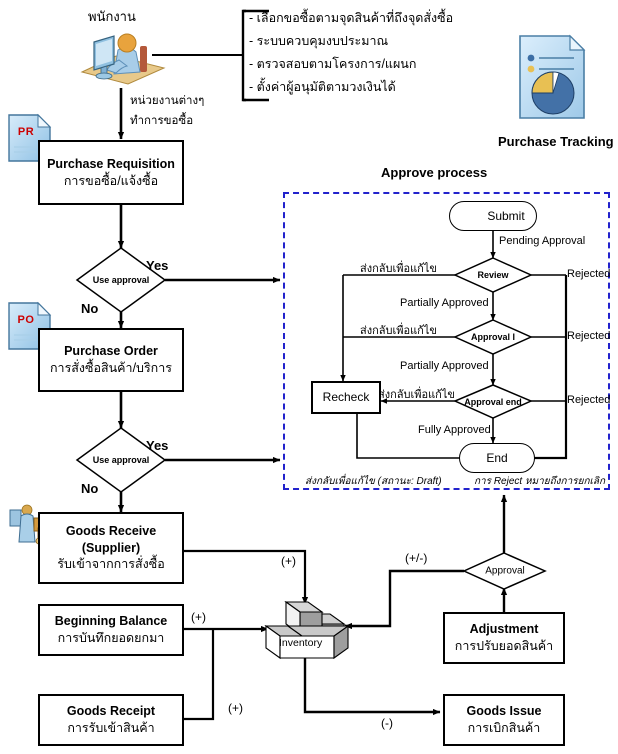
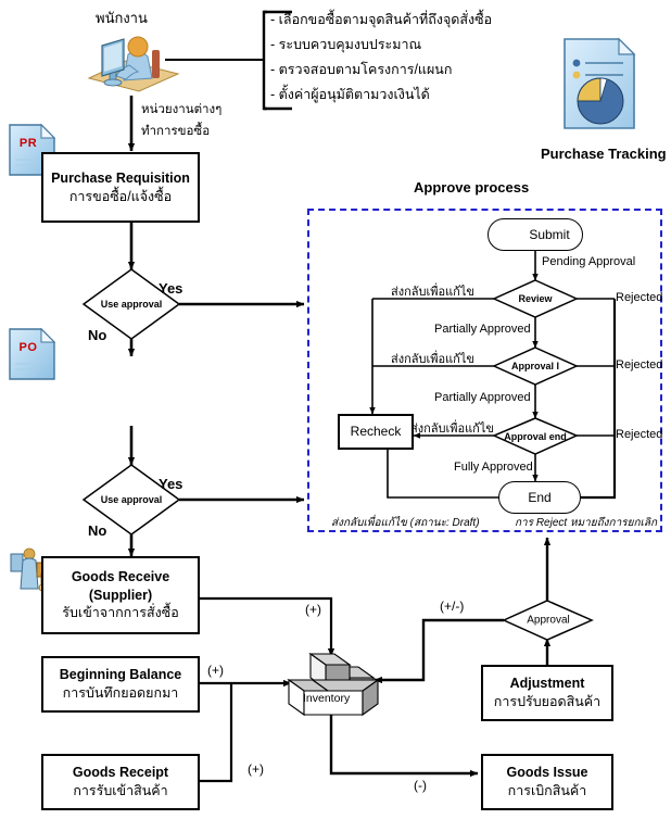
  พนักงาน
  หน่วยงานต่างๆ
  ทำการขอซื้อ
  - เลือกขอซื้อตามจุดสินค้าที่ถึงจุดสั่งซื้อ
  - ระบบควบคุมงบประมาณ
  - ตรวจสอบตามโครงการ/แผนก
  - ตั้งค่าผู้อนุมัติตามวงเงินได้
  Purchase Tracking
  PR
  Purchase Requisition
  การขอซื้อ/แจ้งซื้อ
  Use approval
  Yes
  No
  PO
- Purchase Order
- การสั่งซื้อสินค้า/บริการ
  Use approval
  Yes
  No
  Goods Receive
  (Supplier)
  รับเข้าจากการสั่งซื้อ
  Beginning Balance
  การบันทึกยอดยกมา
  Goods Receipt
  การรับเข้าสินค้า
  (+)
  (+)
  (+)
  (+/-)
  (-)
  Inventory
  Approval
  Adjustment
  การปรับยอดสินค้า
  Goods Issue
  การเบิกสินค้า
  Approve process
  Submit
  Pending Approval
  Review
  Approval I
  Approval end
  ส่งกลับเพื่อแก้ไข
  ส่งกลับเพื่อแก้ไข
  ส่งกลับเพื่อแก้ไข
  Rejected
  Rejected
  Rejected
  Partially Approved
  Partially Approved
  Fully Approved
  Recheck
  End
  ส่งกลับเพื่อแก้ไข (สถานะ: Draft)
  การ Reject หมายถึงการยกเลิก
